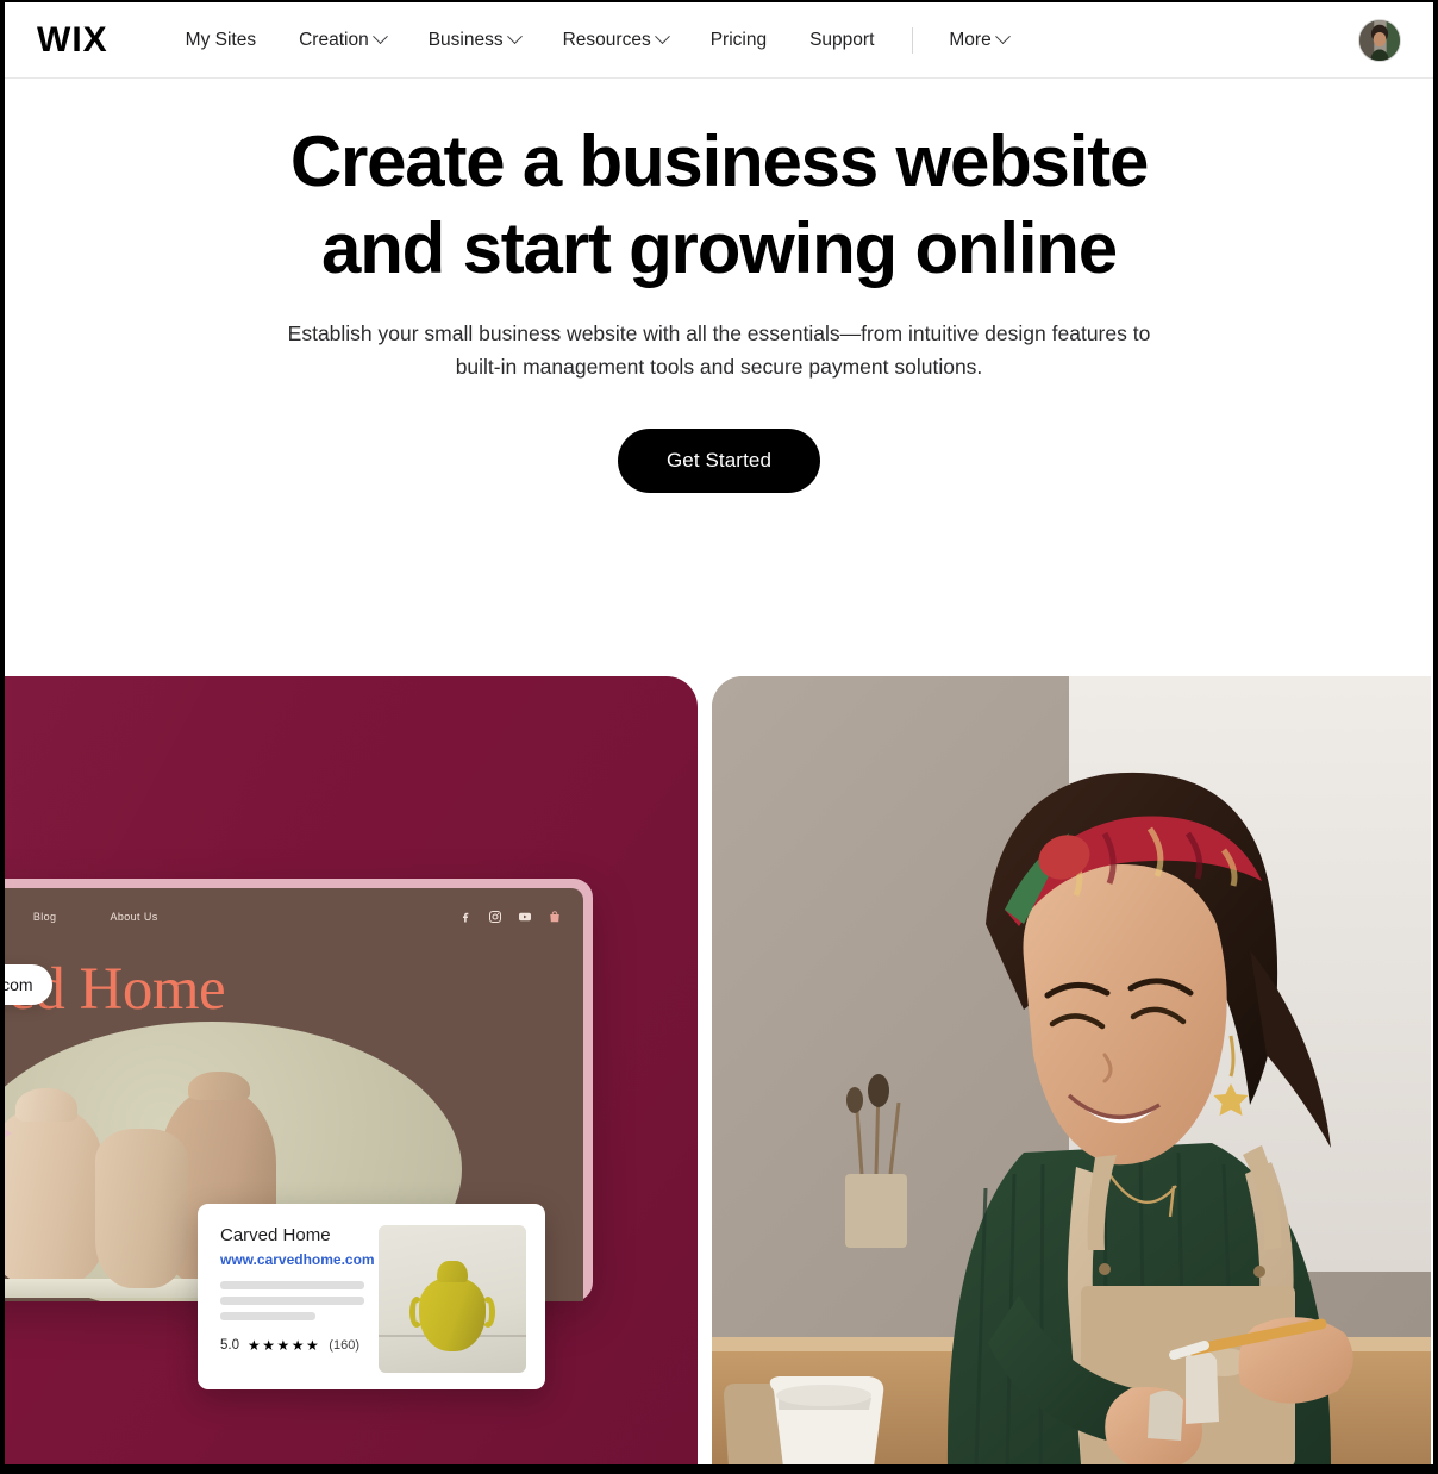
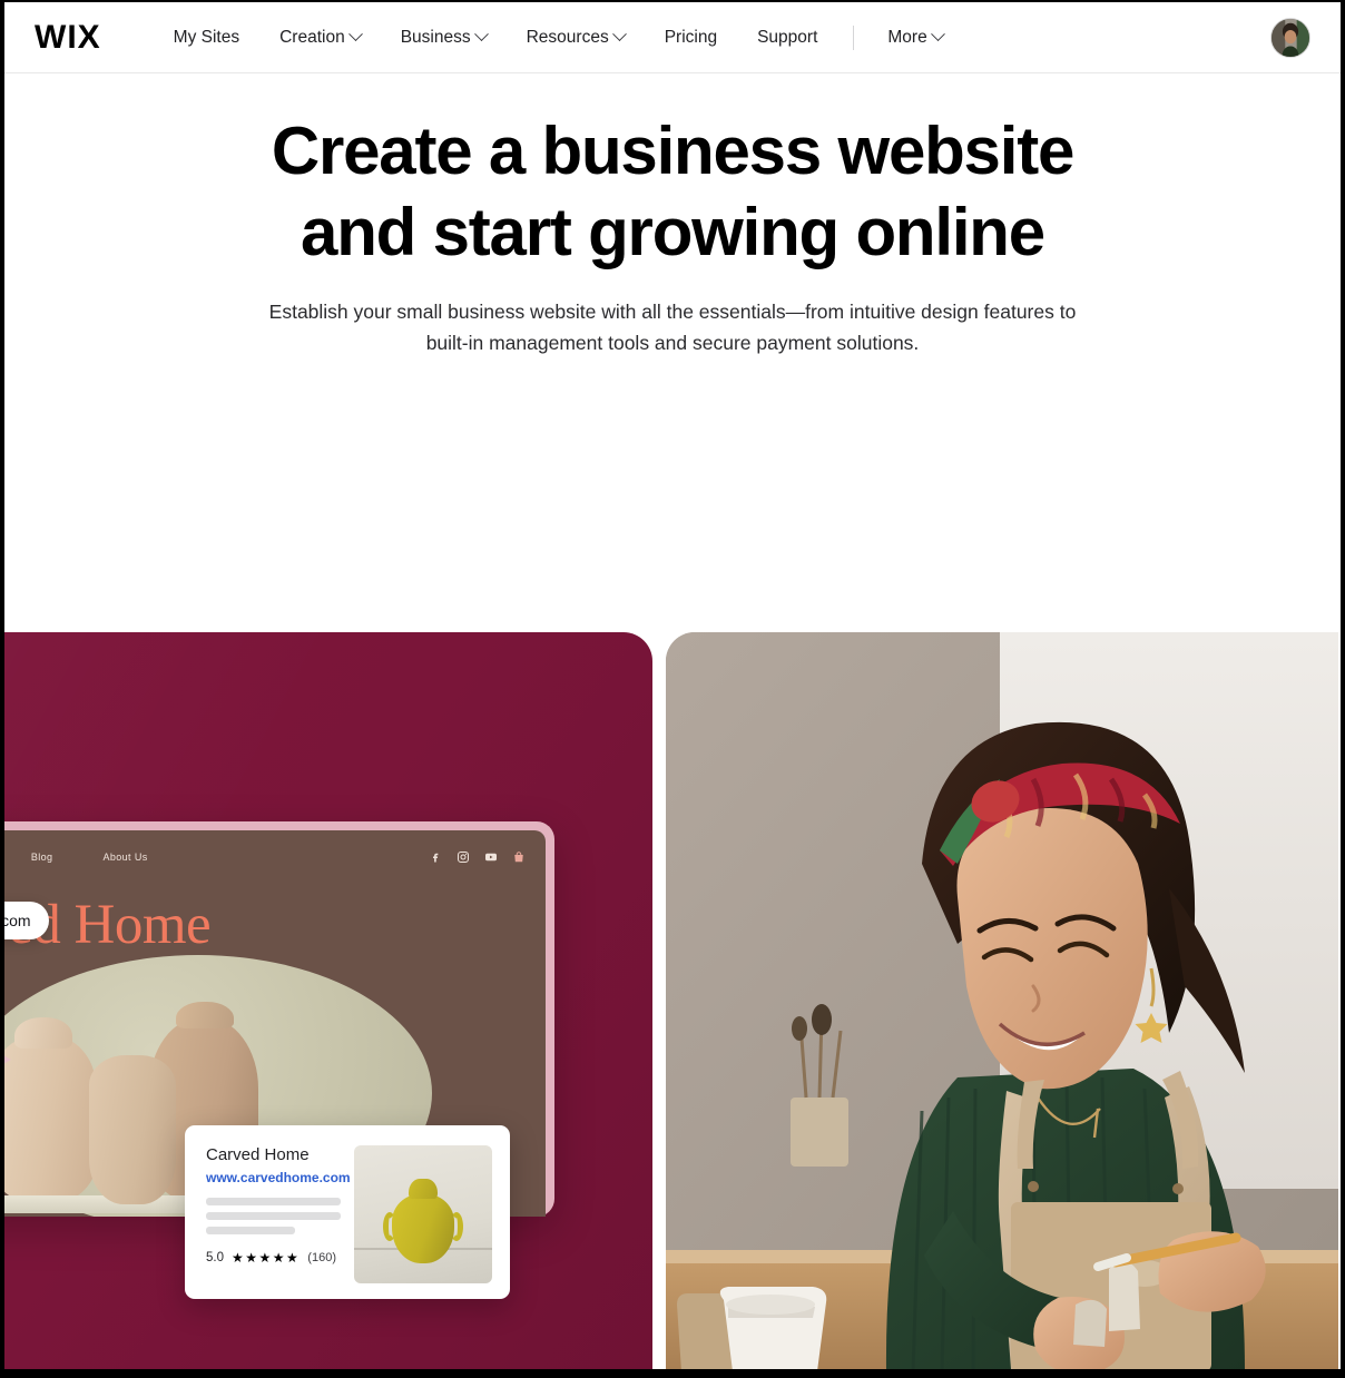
  WIX
  My Sites
  Creation
  Business
  Resources
  Pricing
  Support
  More
  Create a business website
  and start growing online
  Establish your small business website with all the essentials—from intuitive design features to built-in management tools and secure payment solutions.
- Get Started
  Blog
  About Us
  Carved Home
  www.carvedhome.com
  5.0
  ★★★★★
  (160)
